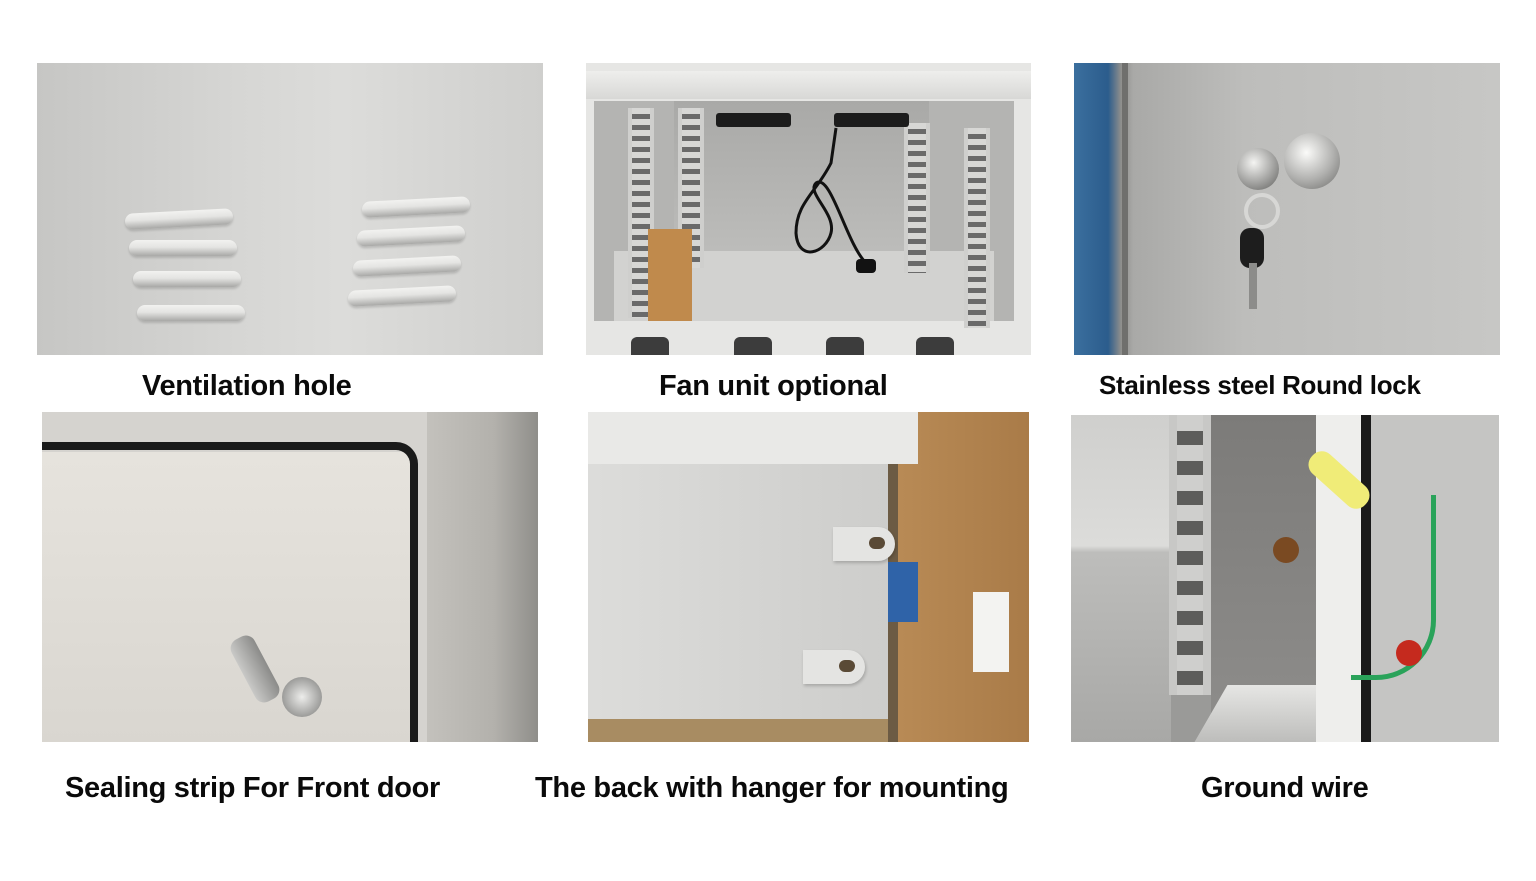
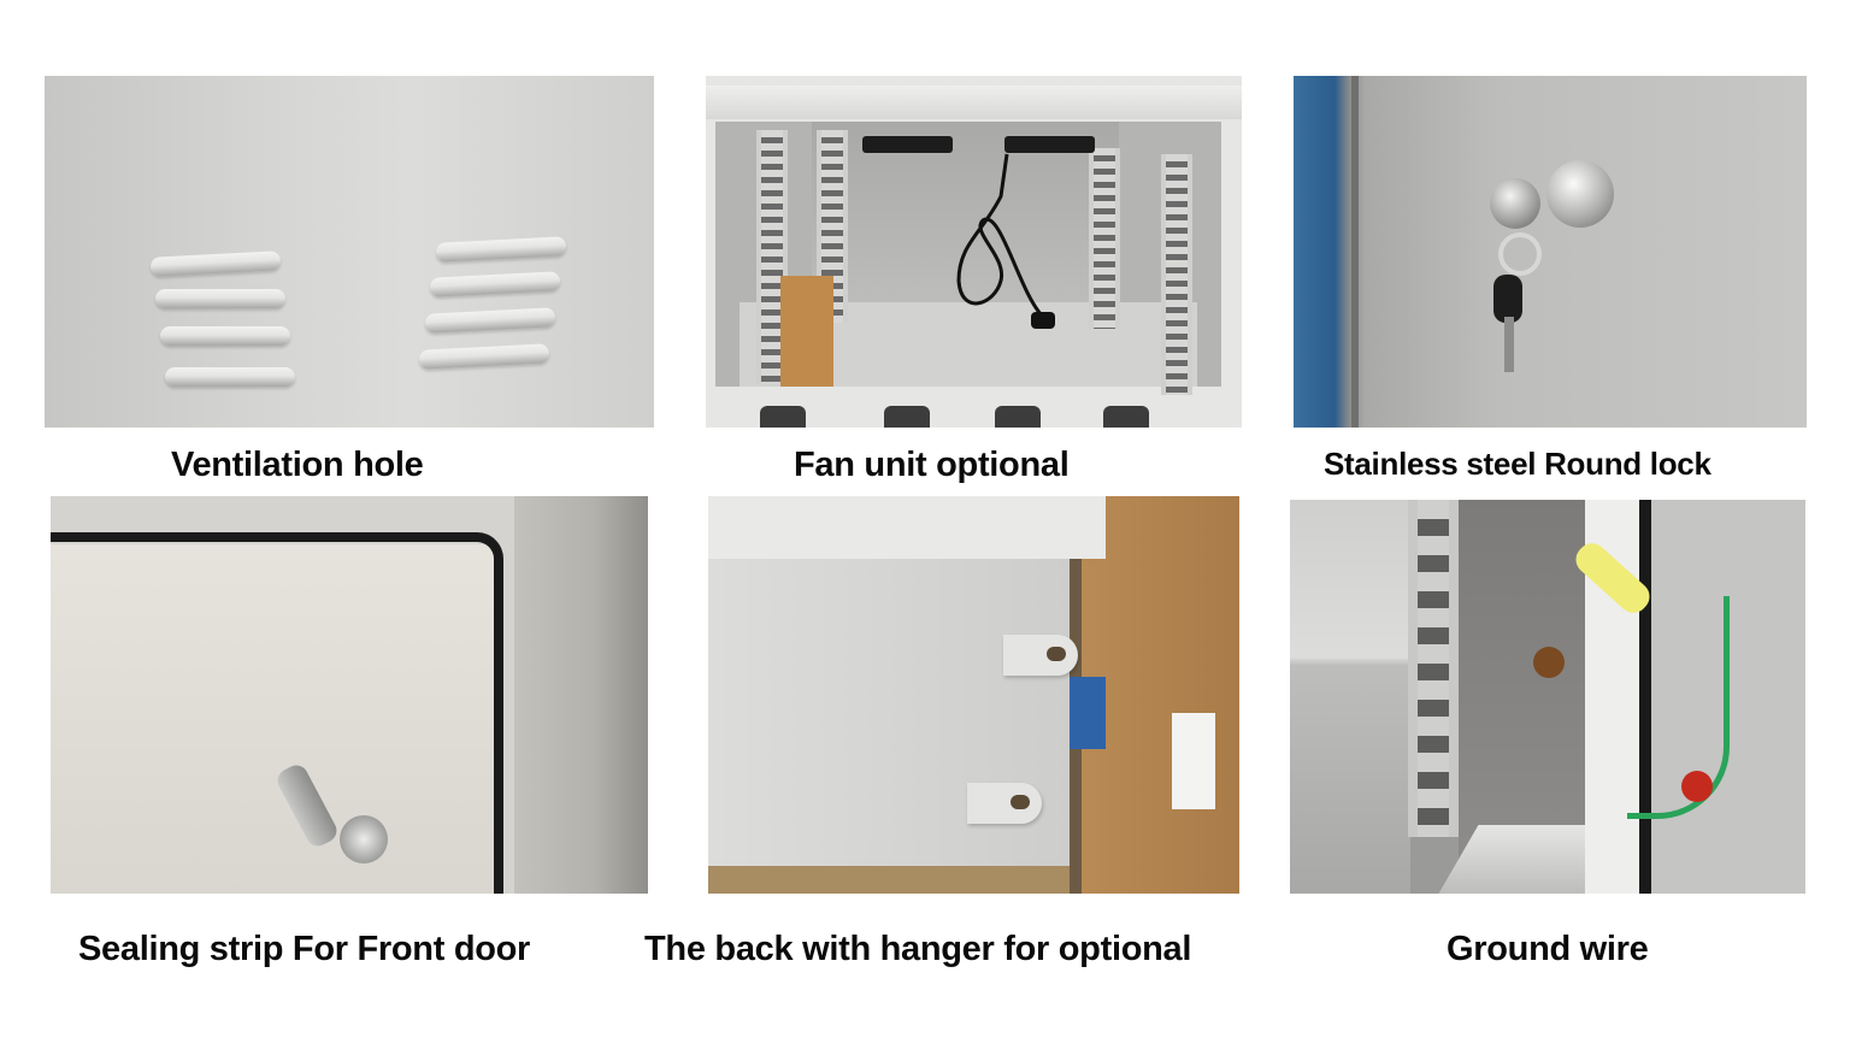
  Ventilation hole
  Fan unit optional
  Stainless steel Round lock
  Sealing strip For Front door
- The back with hanger for mounting
+ The back with hanger for optional
  Ground wire
